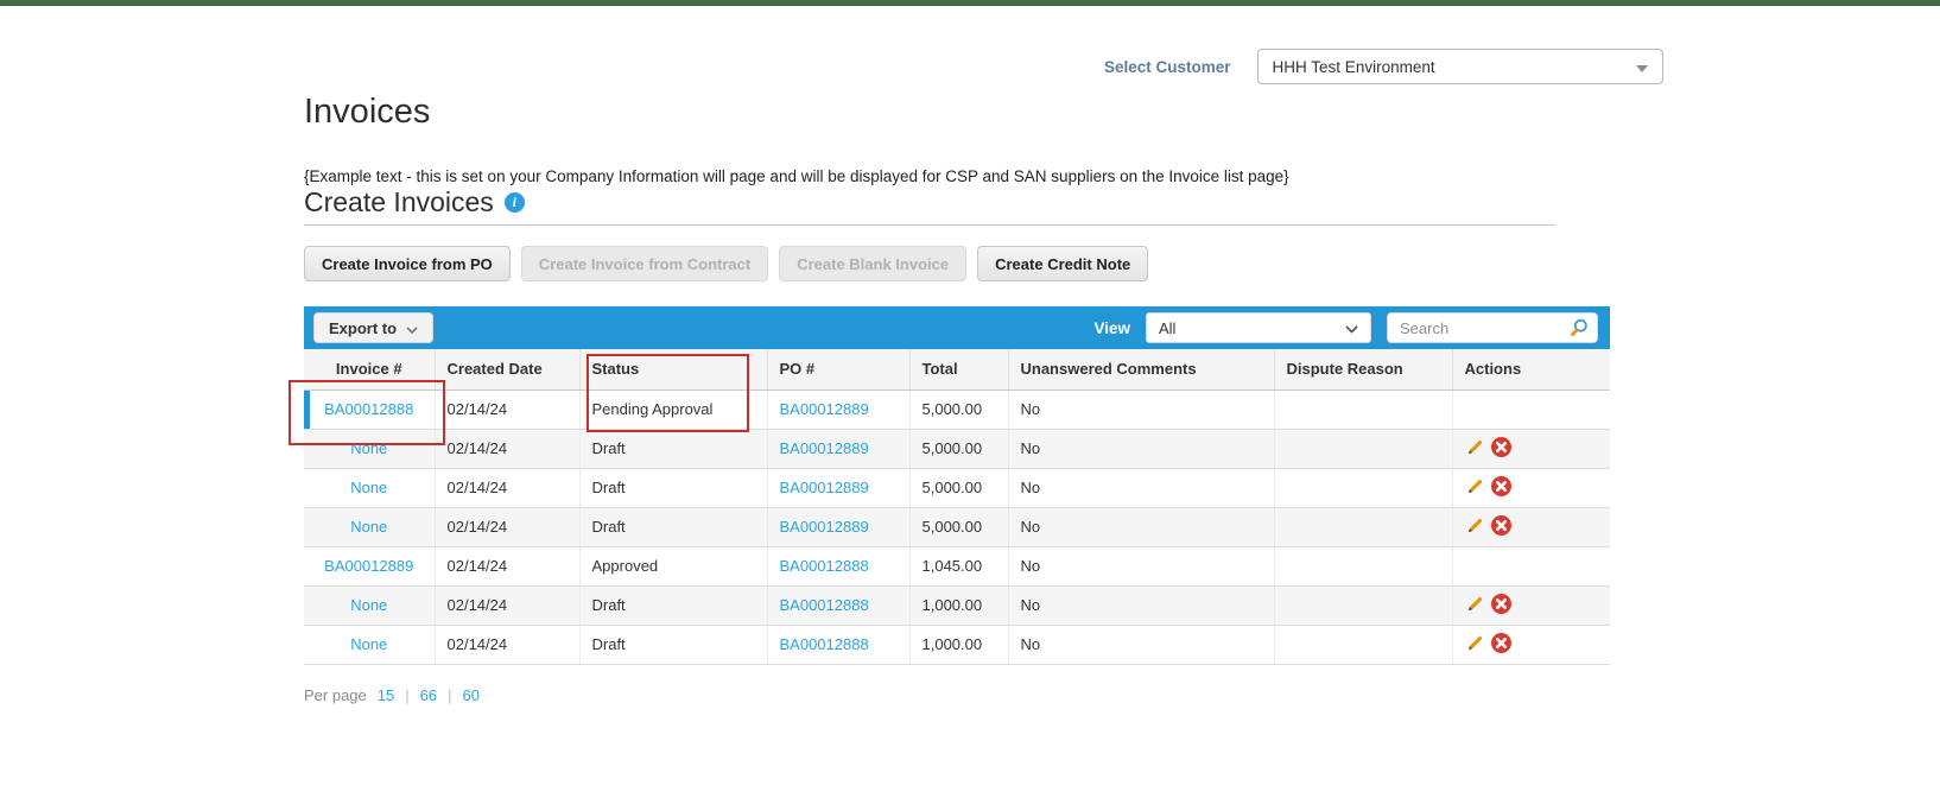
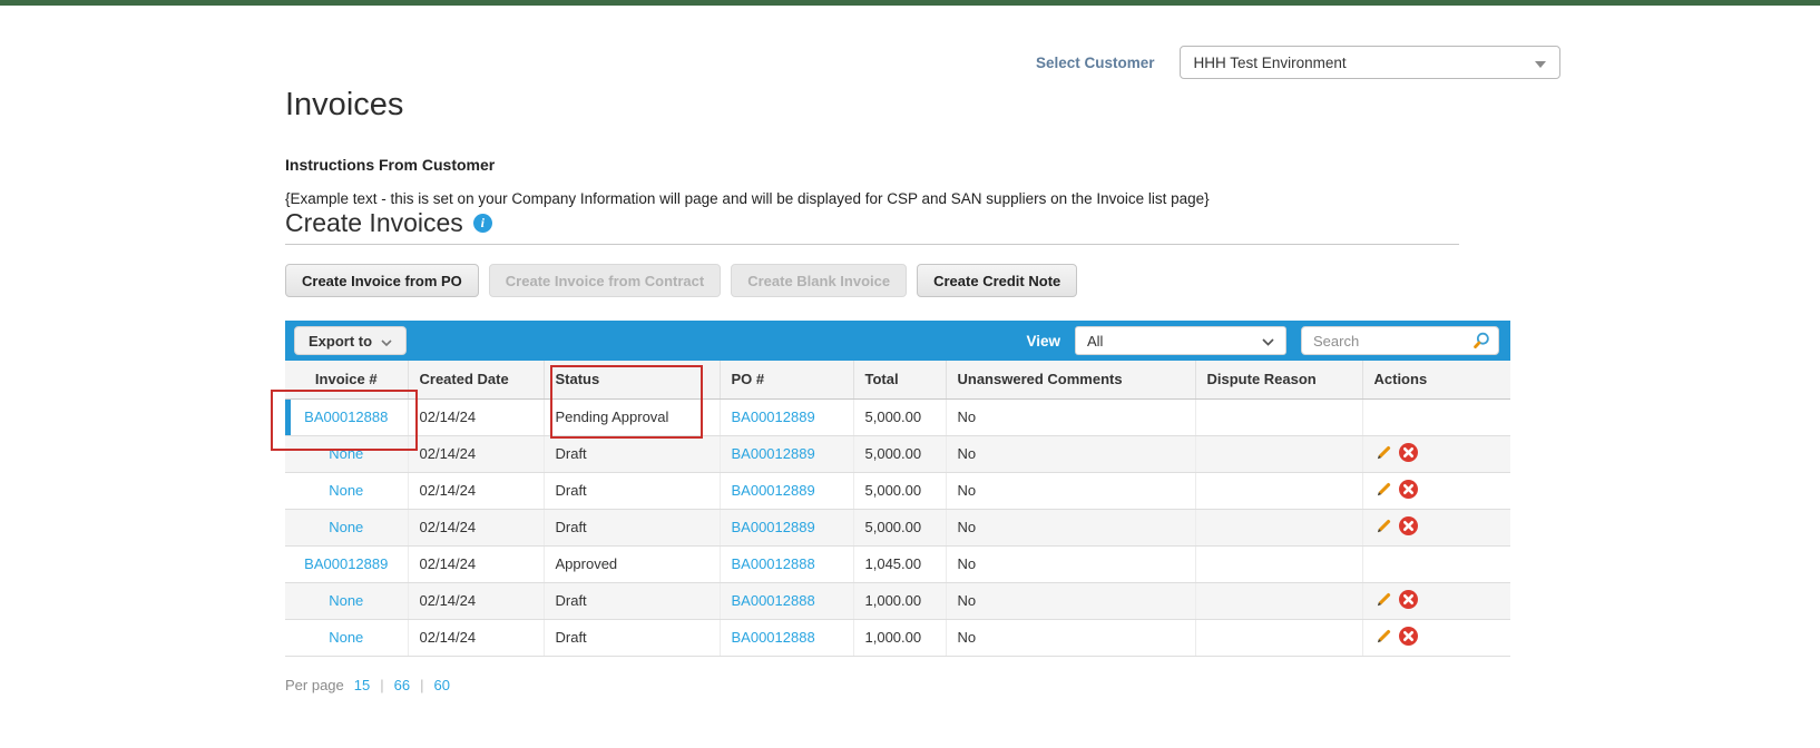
  Select Customer
  HHH Test Environment
  Invoices
+ Instructions From Customer
  {Example text - this is set on your Company Information will page and will be displayed for CSP and SAN suppliers on the Invoice list page}
  Create Invoices
  i
  Create Invoice from PO
  Create Invoice from Contract
  Create Blank Invoice
  Create Credit Note
  Export to
  View
  All
  Search
  Invoice #	Created Date	Status	PO #	Total	Unanswered Comments	Dispute Reason	Actions
  BA00012888	02/14/24	Pending Approval	BA00012889	5,000.00	No
  None	02/14/24	Draft	BA00012889	5,000.00	No
  None	02/14/24	Draft	BA00012889	5,000.00	No
  None	02/14/24	Draft	BA00012889	5,000.00	No
  BA00012889	02/14/24	Approved	BA00012888	1,045.00	No
  None	02/14/24	Draft	BA00012888	1,000.00	No
  None	02/14/24	Draft	BA00012888	1,000.00	No
  Per page
  15
  |
  66
  |
  60
